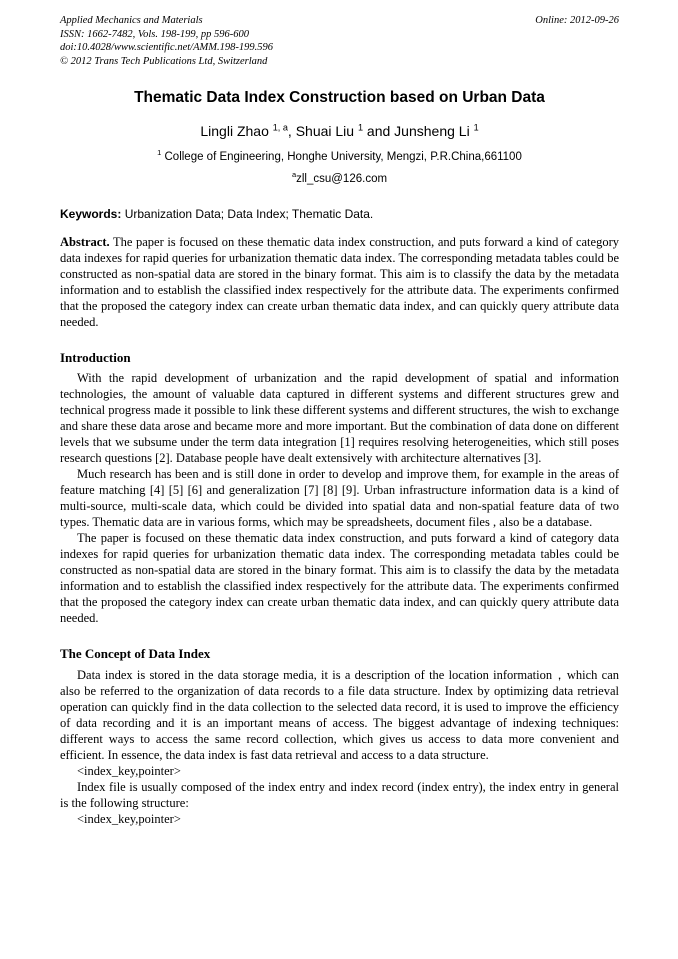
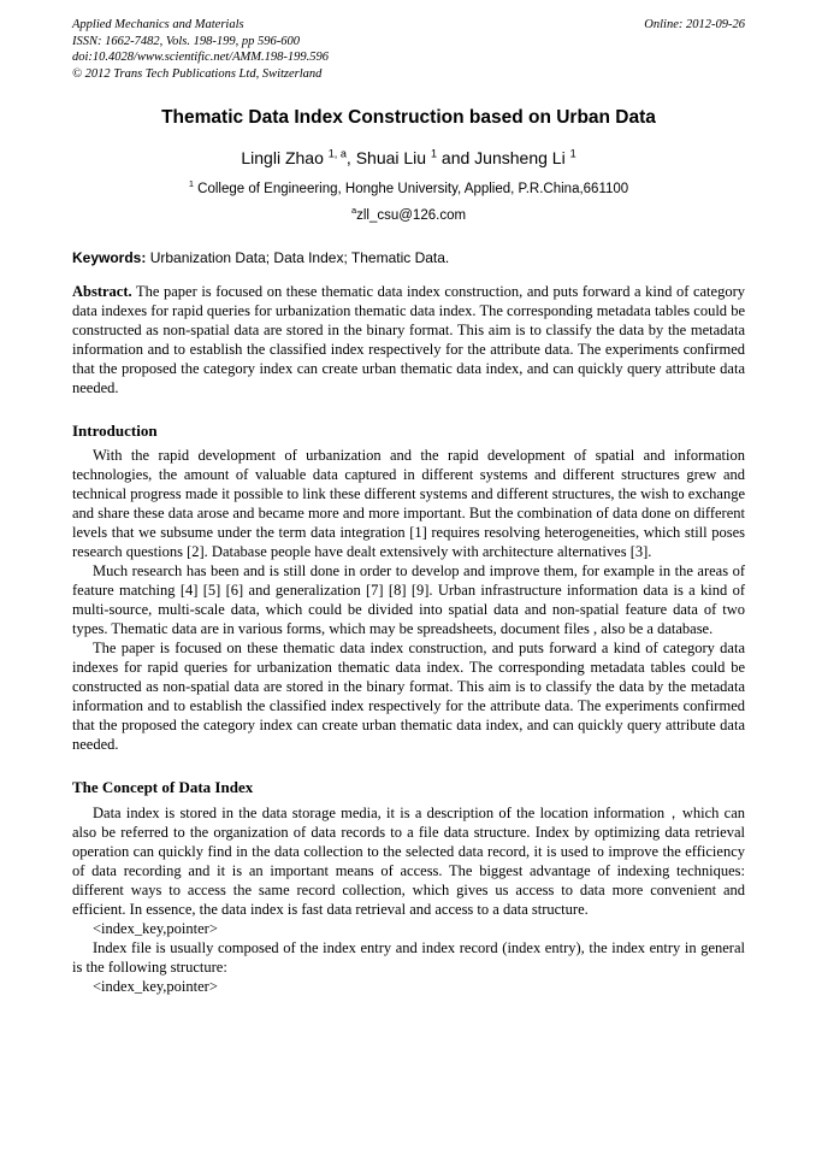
  Applied Mechanics and Materials
  ISSN: 1662-7482, Vols. 198-199, pp 596-600
  doi:10.4028/www.scientific.net/AMM.198-199.596
  © 2012 Trans Tech Publications Ltd, Switzerland
  Online: 2012-09-26
  Thematic Data Index Construction based on Urban Data
  Lingli Zhao 1, a, Shuai Liu 1 and Junsheng Li 1
- 1 College of Engineering, Honghe University, Mengzi, P.R.China,661100
+ 1 College of Engineering, Honghe University, Applied, P.R.China,661100
  azll_csu@126.com
  Keywords: Urbanization Data; Data Index; Thematic Data.
  Abstract. The paper is focused on these thematic data index construction, and puts forward a kind of category data indexes for rapid queries for urbanization thematic data index. The corresponding metadata tables could be constructed as non-spatial data are stored in the binary format. This aim is to classify the data by the metadata information and to establish the classified index respectively for the attribute data. The experiments confirmed that the proposed the category index can create urban thematic data index, and can quickly query attribute data needed.
  Introduction
  With the rapid development of urbanization and the rapid development of spatial and information technologies, the amount of valuable data captured in different systems and different structures grew and technical progress made it possible to link these different systems and different structures, the wish to exchange and share these data arose and became more and more important. But the combination of data done on different levels that we subsume under the term data integration [1] requires resolving heterogeneities, which still poses research questions [2]. Database people have dealt extensively with architecture alternatives [3].
  Much research has been and is still done in order to develop and improve them, for example in the areas of feature matching [4] [5] [6] and generalization [7] [8] [9]. Urban infrastructure information data is a kind of multi-source, multi-scale data, which could be divided into spatial data and non-spatial feature data of two types. Thematic data are in various forms, which may be spreadsheets, document files , also be a database.
  The paper is focused on these thematic data index construction, and puts forward a kind of category data indexes for rapid queries for urbanization thematic data index. The corresponding metadata tables could be constructed as non-spatial data are stored in the binary format. This aim is to classify the data by the metadata information and to establish the classified index respectively for the attribute data. The experiments confirmed that the proposed the category index can create urban thematic data index, and can quickly query attribute data needed.
  The Concept of Data Index
  Data index is stored in the data storage media, it is a description of the location information，which can also be referred to the organization of data records to a file data structure. Index by optimizing data retrieval operation can quickly find in the data collection to the selected data record, it is used to improve the efficiency of data recording and it is an important means of access. The biggest advantage of indexing techniques: different ways to access the same record collection, which gives us access to data more convenient and efficient. In essence, the data index is fast data retrieval and access to a data structure.
  <index_key,pointer>
  Index file is usually composed of the index entry and index record (index entry), the index entry in general is the following structure:
  <index_key,pointer>
